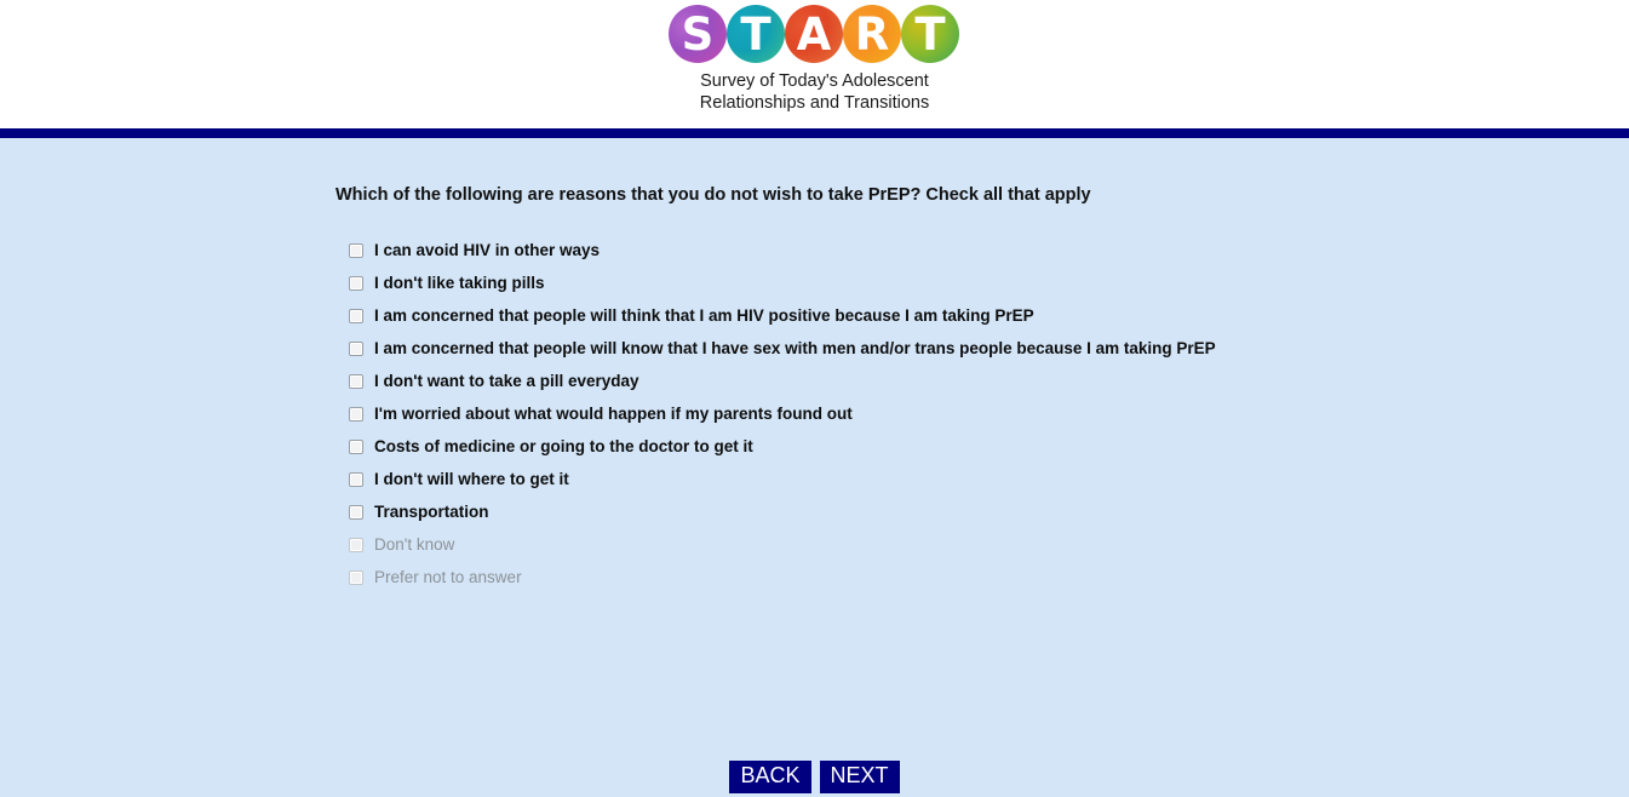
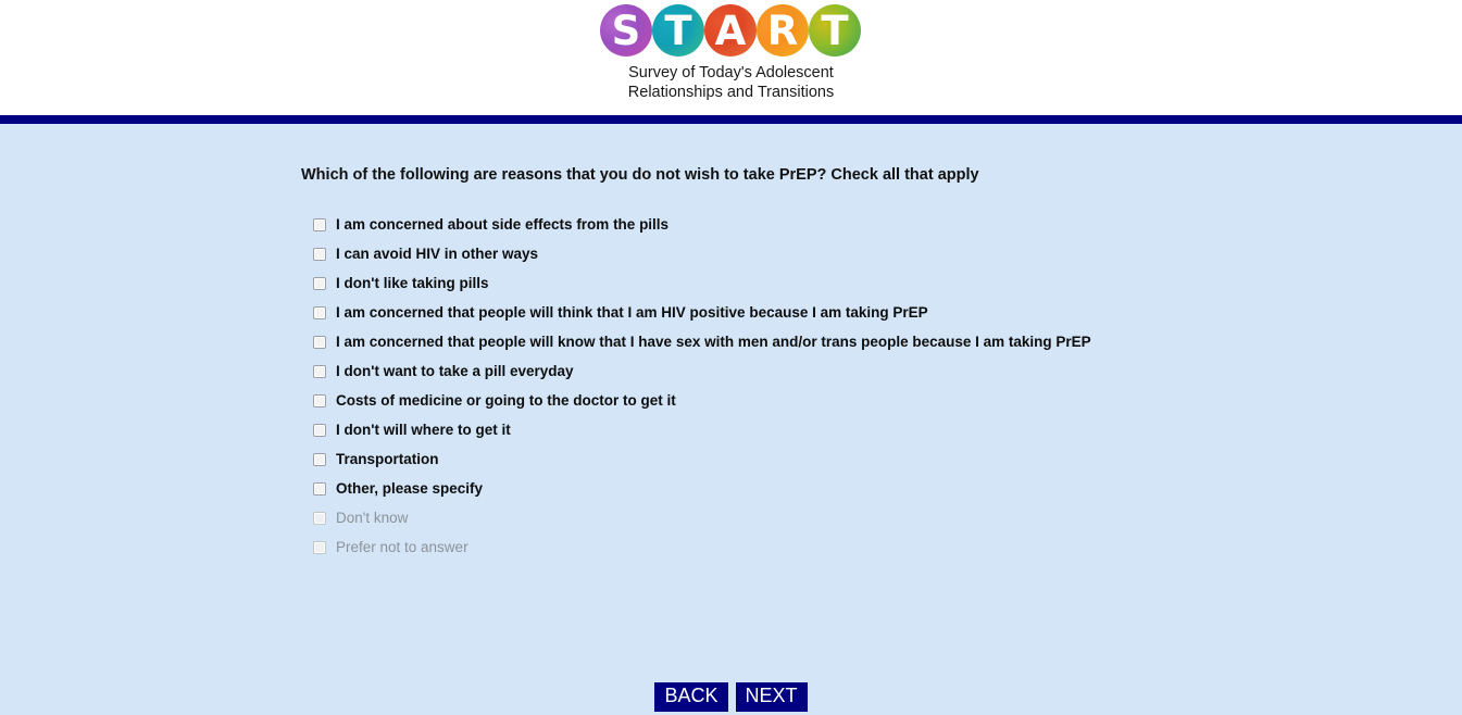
  S
  T
  A
  R
  T
  Survey of Today's Adolescent
  Relationships and Transitions
  Which of the following are reasons that you do not wish to take PrEP? Check all that apply
+ I am concerned about side effects from the pills
  I can avoid HIV in other ways
  I don't like taking pills
  I am concerned that people will think that I am HIV positive because I am taking PrEP
  I am concerned that people will know that I have sex with men and/or trans people because I am taking PrEP
  I don't want to take a pill everyday
- I'm worried about what would happen if my parents found out
  Costs of medicine or going to the doctor to get it
  I don't will where to get it
  Transportation
+ Other, please specify
  Don't know
  Prefer not to answer
  BACK
  NEXT
